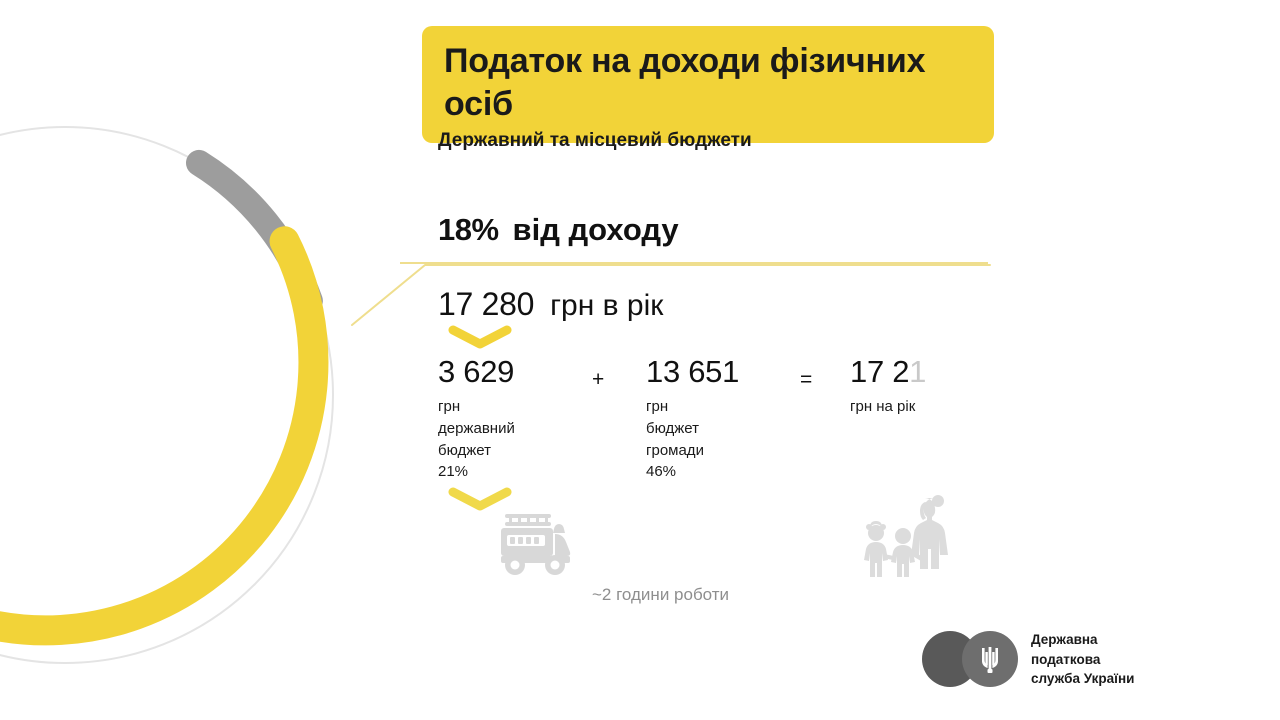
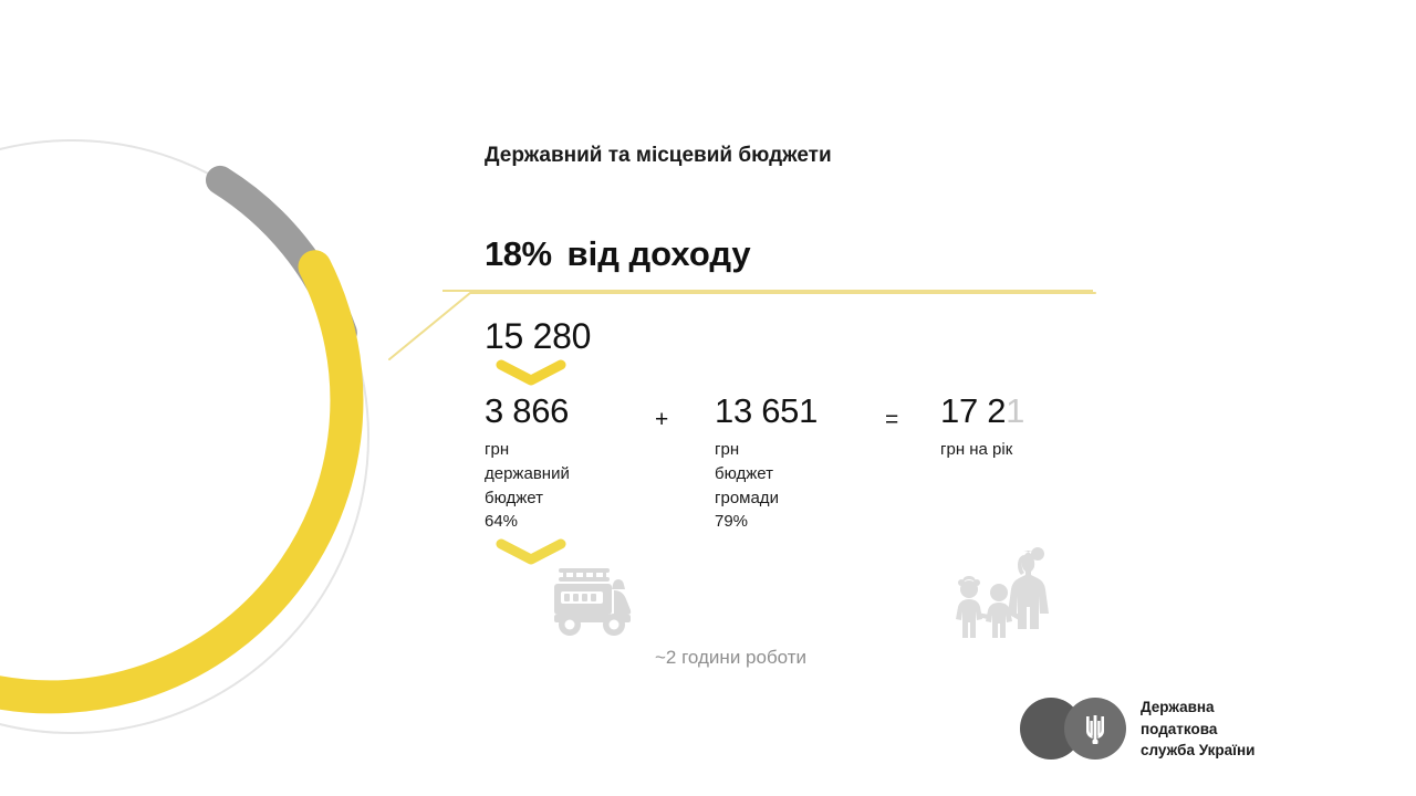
- Податок на доходи фізичних осіб
  Державний та місцевий бюджети
  18%
  від доходу
- 17 280
+ 15 280
- грн в рік
- 3 629
+ 3 866
  грн
  державний
  бюджет
- 21%
+ 64%
  +
  13 651
  грн
  бюджет
  громади
- 46%
+ 79%
  =
  17 21
  грн на рік
  ~2 години роботи
  Державна
  податкова
  служба України
